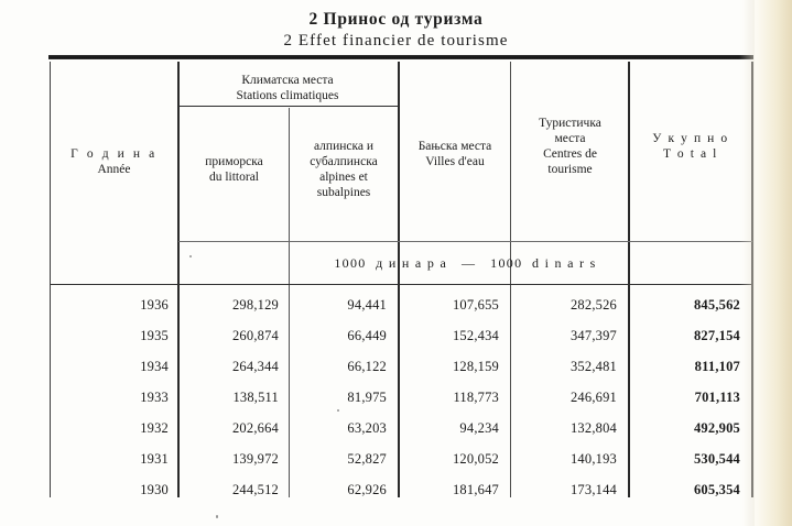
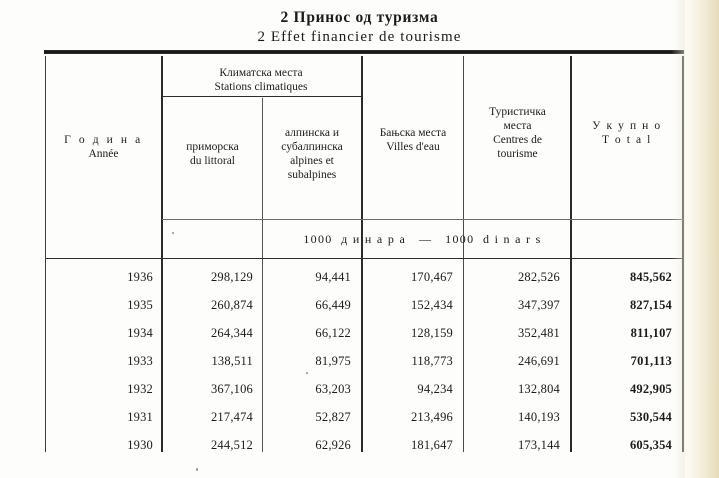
  2 Принос од туризма
  2 Effet financier de tourisme
  Климатска места
  Stations climatiques
  Г о д и н а
  Année
  приморска
  du littoral
  алпинска и
  субалпинска
  alpines et
  subalpines
  Бањска места
  Villes d'eau
  Туристичка
  места
  Centres de
  tourisme
  У к у п н о
  T o t a l
  1000 д и н а р а — 1000 d i n a r s
  1936
  298,129
  94,441
- 107,655
+ 170,467
  282,526
  845,562
  1935
  260,874
  66,449
  152,434
  347,397
  827,154
  1934
  264,344
  66,122
  128,159
  352,481
  811,107
  1933
  138,511
  81,975
  118,773
  246,691
  701,113
  1932
- 202,664
+ 367,106
  63,203
  94,234
  132,804
  492,905
  1931
- 139,972
+ 217,474
  52,827
- 120,052
+ 213,496
  140,193
  530,544
  1930
  244,512
  62,926
  181,647
  173,144
  605,354
